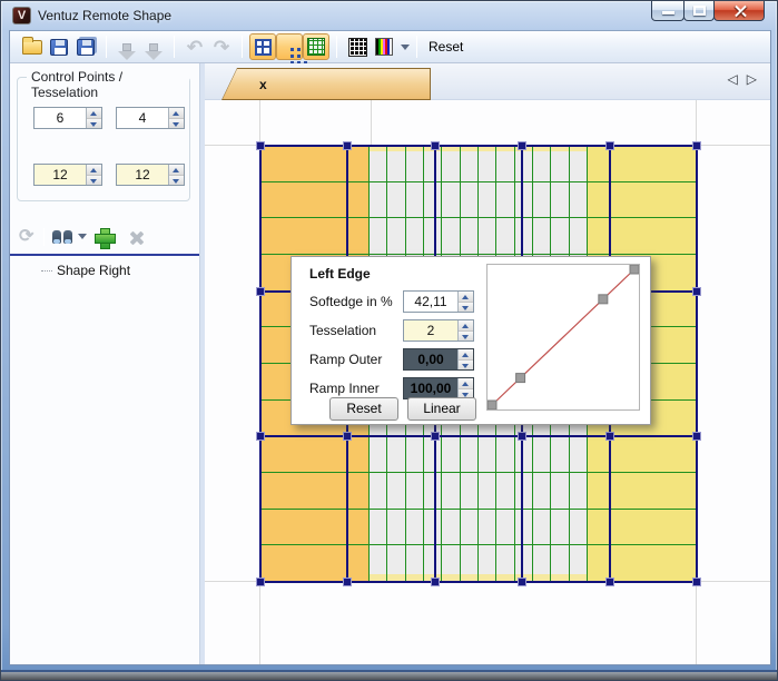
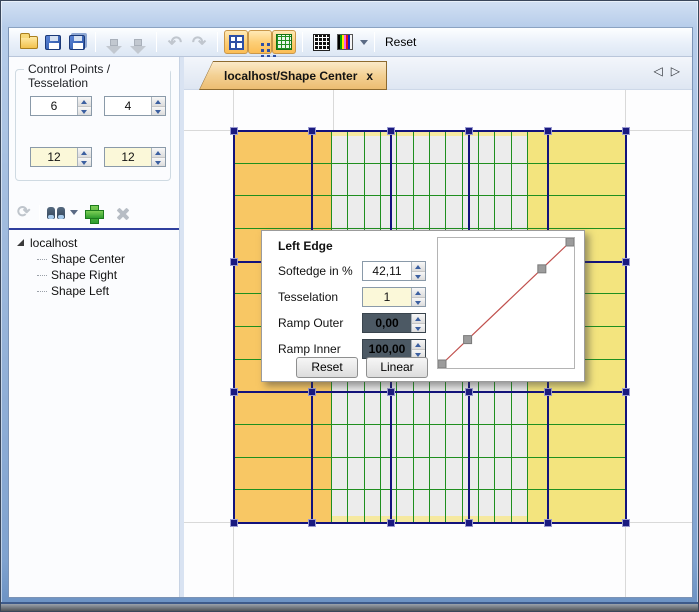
- V
- Ventuz Remote Shape
  ↶
  ↷
  Reset
  Control Points / Tesselation
  6
  4
  12
  12
  ⟳
+ localhost
+ Shape Center
  Shape Right
+ Shape Left
+ localhost/Shape Center
  x
  ◁
  ▷
  Left Edge
  Softedge in %
  42,11
  Tesselation
- 2
+ 1
  Ramp Outer
  0,00
  Ramp Inner
  100,00
  Reset
  Linear
